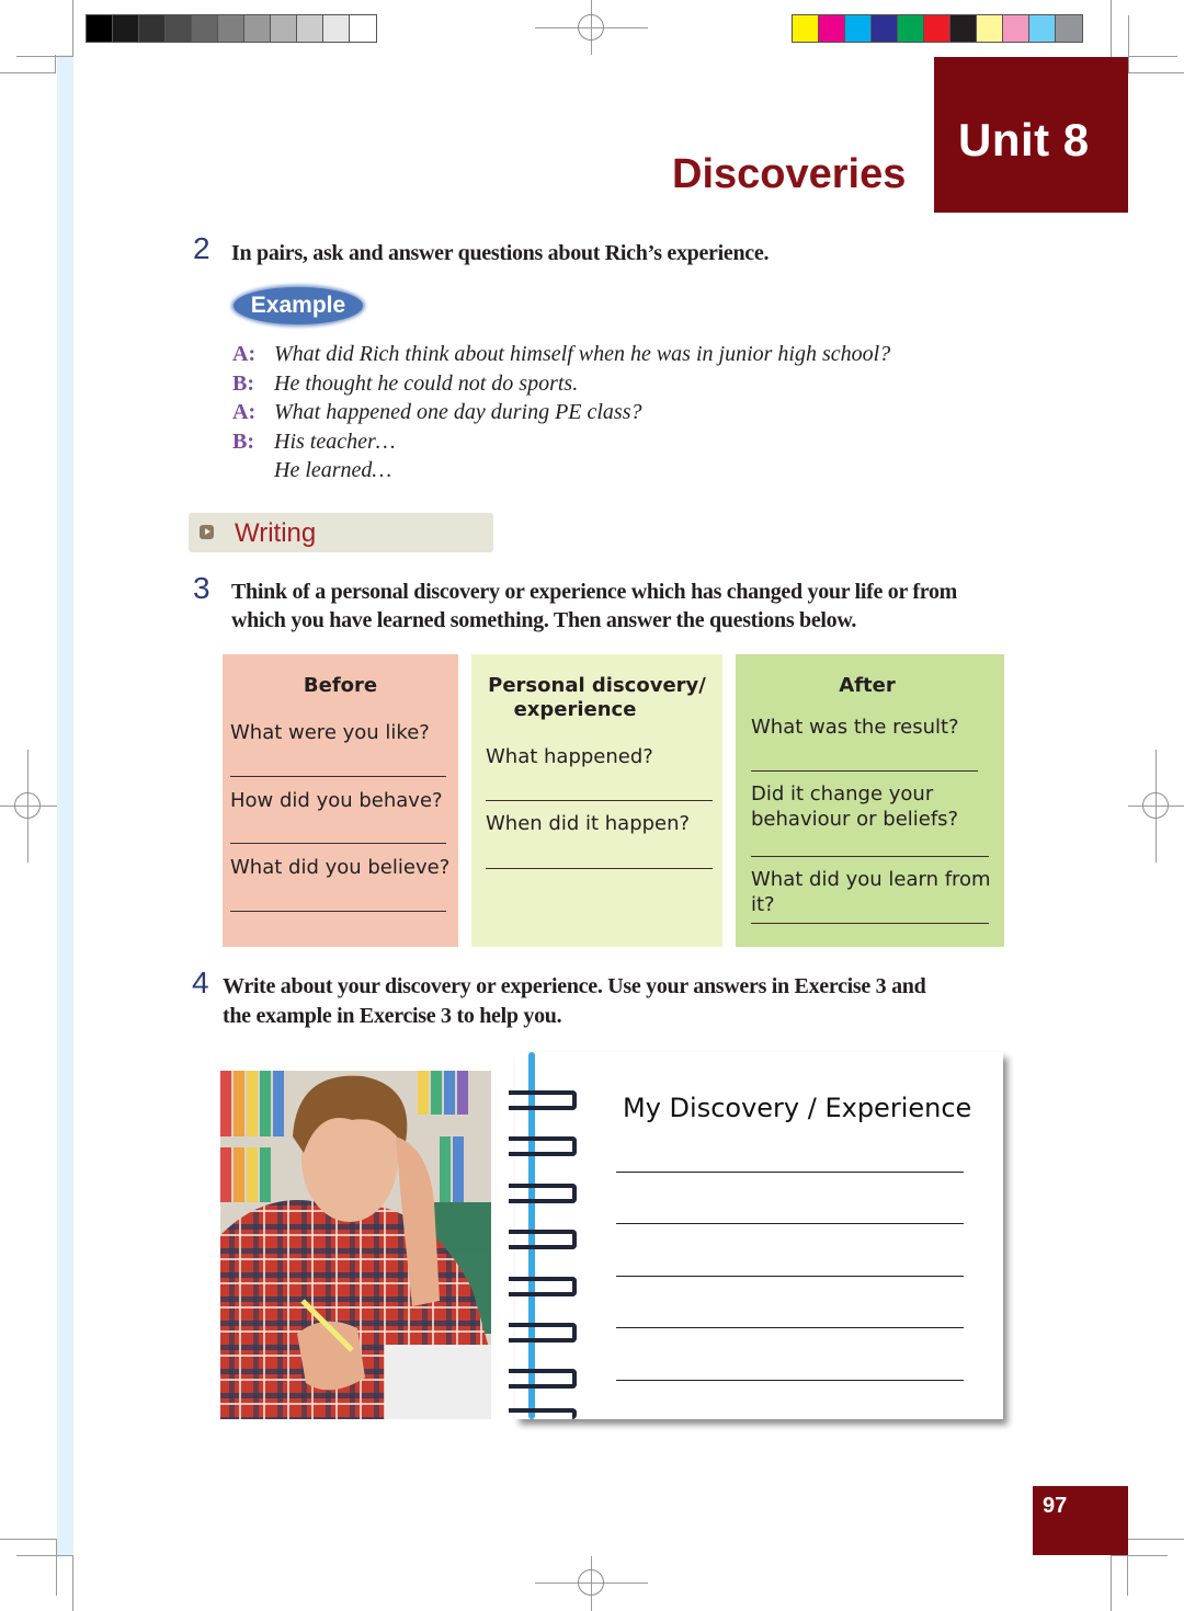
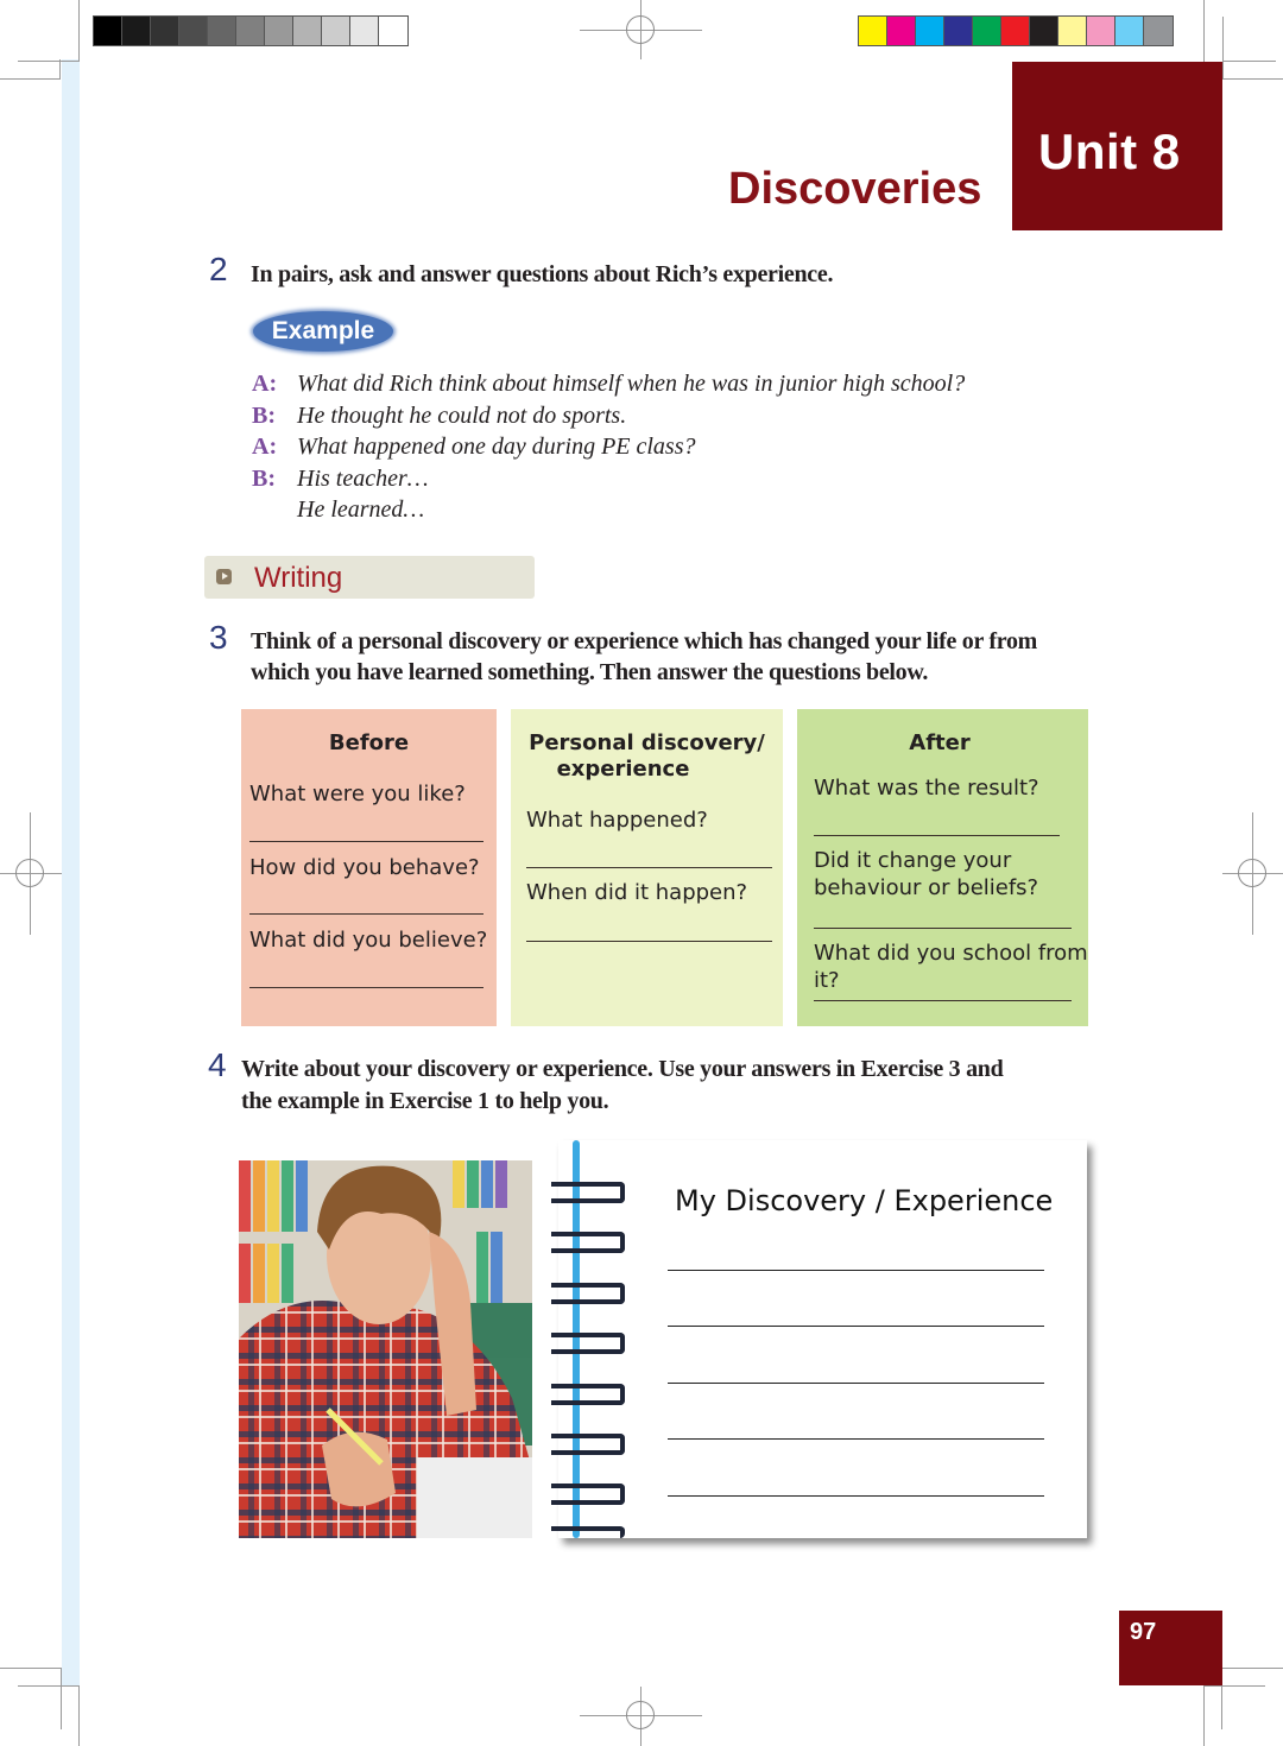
  Unit 8
  Discoveries
  2
  In pairs, ask and answer questions about Rich’s experience.
  Example
  A:
  What did Rich think about himself when he was in junior high school?
  B:
  He thought he could not do sports.
  A:
  What happened one day during PE class?
  B:
  His teacher…
  He learned…
  Writing
  3
  Think of a personal discovery or experience which has changed your life or from
  which you have learned something. Then answer the questions below.
  Before
  What were you like?
  How did you behave?
  What did you believe?
  Personal discovery/
  experience
  What happened?
  When did it happen?
  After
  What was the result?
  Did it change your
  behaviour or beliefs?
- What did you learn from it?
+ What did you school from it?
  4
  Write about your discovery or experience. Use your answers in Exercise 3 and
- the example in Exercise 3 to help you.
+ the example in Exercise 1 to help you.
  My Discovery / Experience
  97
